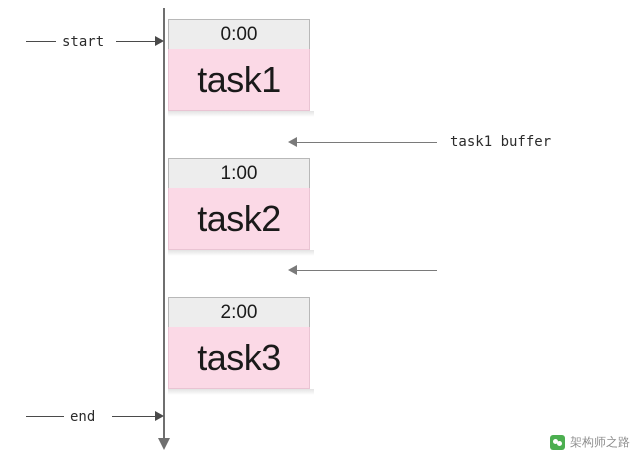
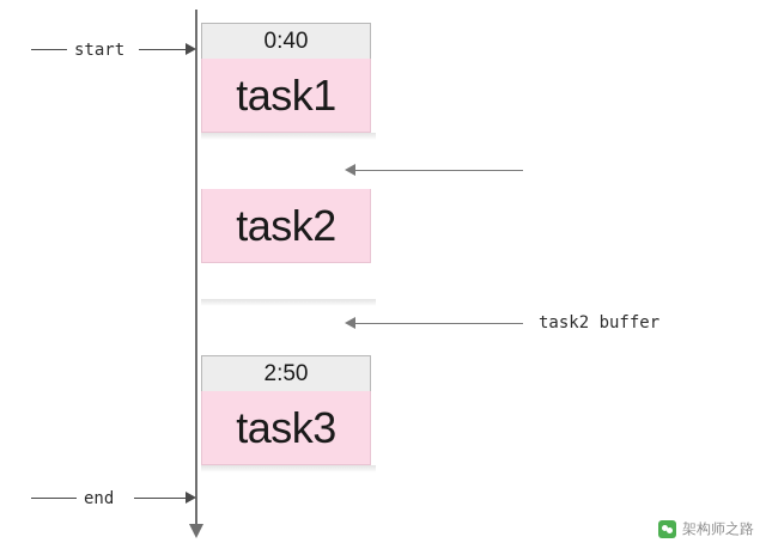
  start
  end
- 0:00
+ 0:40
  task1
- task1 buffer
- 1:00
  task2
+ task2 buffer
- 2:00
+ 2:50
  task3
  架构师之路
